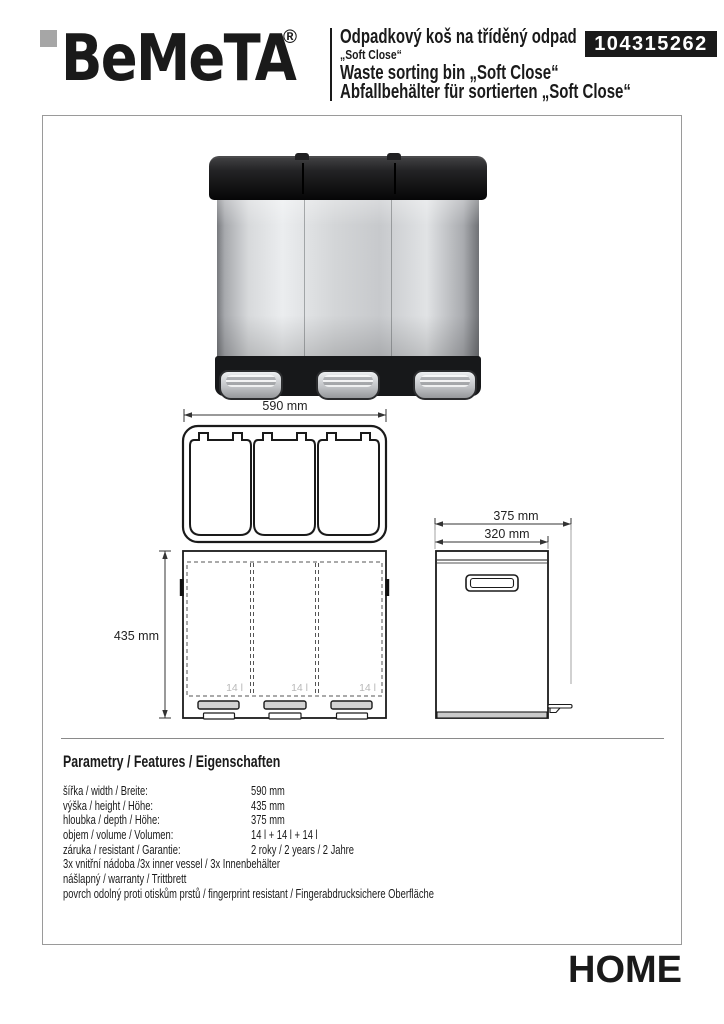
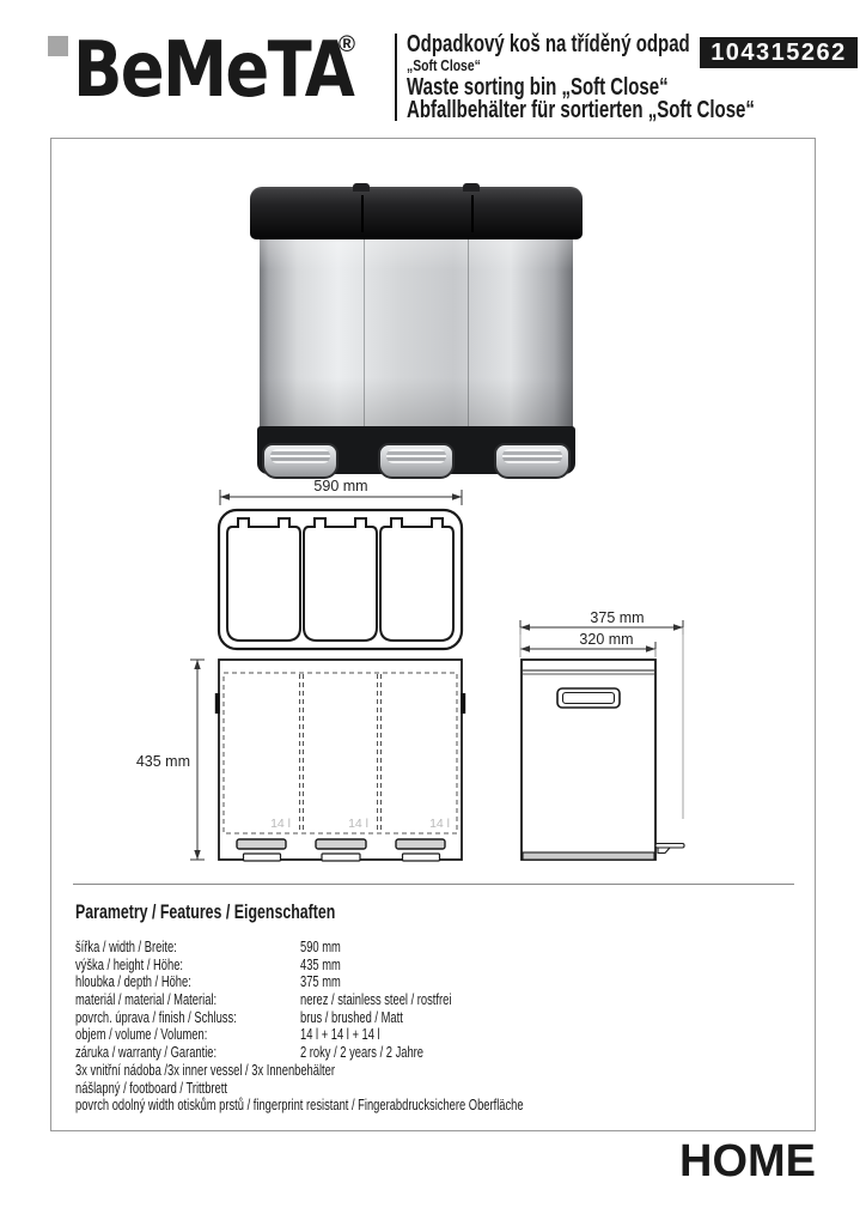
  BeMeTA
  ®
  Odpadkový koš na tříděný odpad
  104315262
  „Soft Close“
  Waste sorting bin „Soft Close“
  Abfallbehälter für sortierten „Soft Close“
  590 mm
  435 mm
  14 l
  14 l
  14 l
  375 mm
  320 mm
  Parametry / Features / Eigenschaften
  šířka / width / Breite:
  590 mm
  výška / height / Höhe:
  435 mm
  hloubka / depth / Höhe:
  375 mm
+ materiál / material / Material:
+ nerez / stainless steel / rostfrei
+ povrch. úprava / finish / Schluss:
+ brus / brushed / Matt
  objem / volume / Volumen:
  14 l + 14 l + 14 l
- záruka / resistant / Garantie:
+ záruka / warranty / Garantie:
  2 roky / 2 years / 2 Jahre
  3x vnitřní nádoba /3x inner vessel / 3x Innenbehälter
- nášlapný / warranty / Trittbrett
+ nášlapný / footboard / Trittbrett
- povrch odolný proti otiskům prstů / fingerprint resistant / Fingerabdrucksichere Oberfläche
+ povrch odolný width otiskům prstů / fingerprint resistant / Fingerabdrucksichere Oberfläche
  HOME
